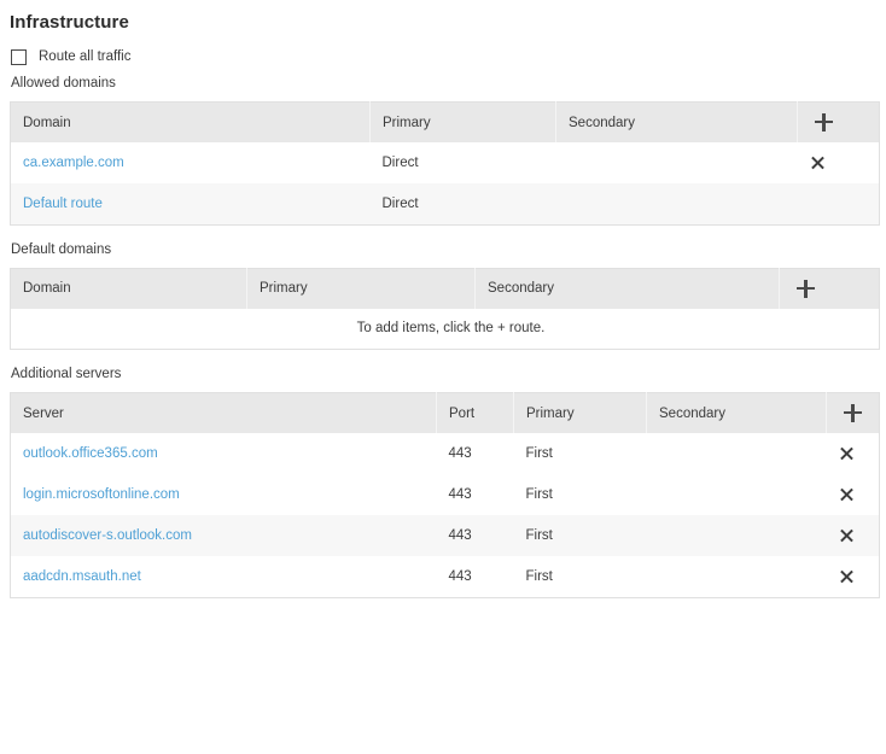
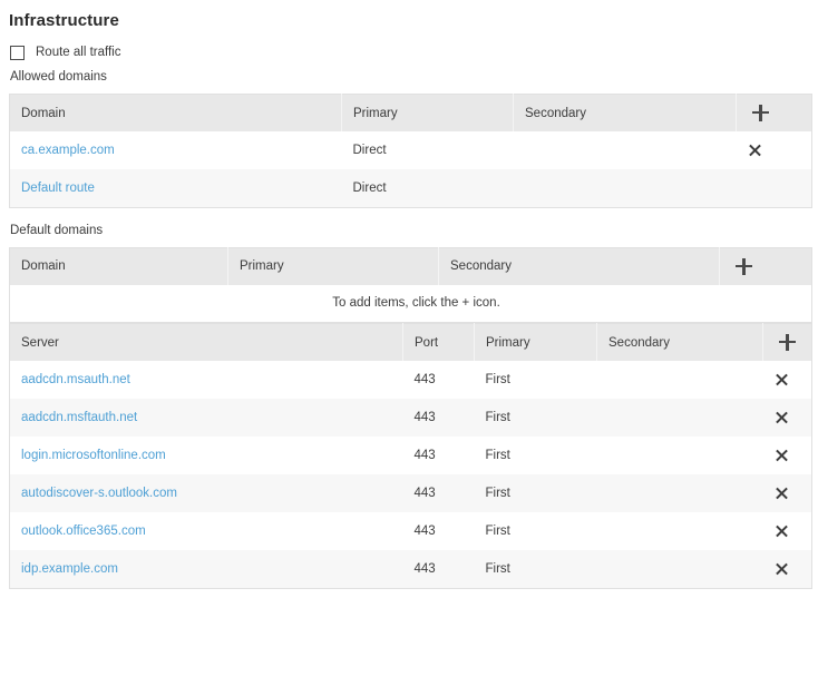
  Infrastructure
  Route all traffic
  Allowed domains
  Domain	Primary	Secondary
  ca.example.com	Direct
  Default route	Direct
  Default domains
  Domain	Primary	Secondary
- To add items, click the + route.
+ To add items, click the + icon.
- Additional servers
  Server	Port	Primary	Secondary
- outlook.office365.com	443	First
+ aadcdn.msauth.net	443	First
+ aadcdn.msftauth.net	443	First
  login.microsoftonline.com	443	First
  autodiscover-s.outlook.com	443	First
- aadcdn.msauth.net	443	First
+ outlook.office365.com	443	First
+ idp.example.com	443	First
